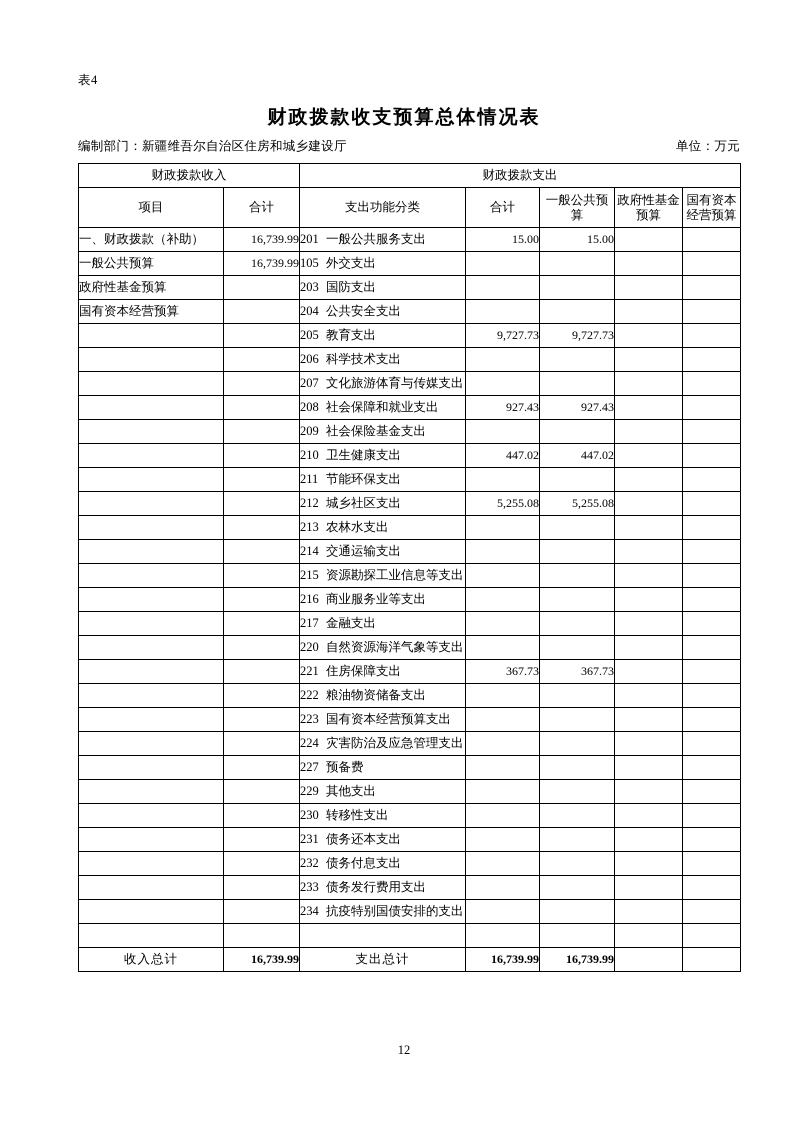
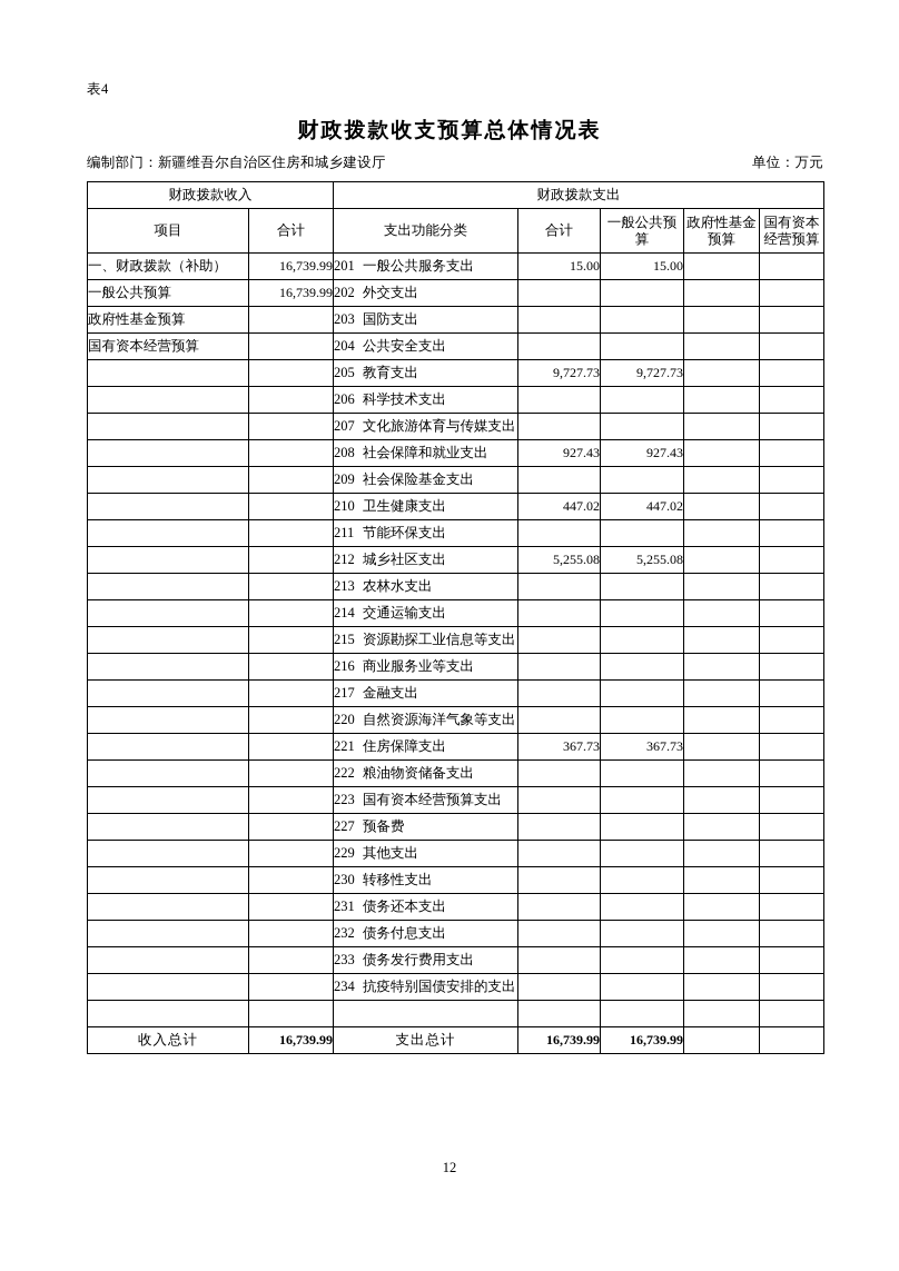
  表4
  财政拨款收支预算总体情况表
  编制部门：新疆维吾尔自治区住房和城乡建设厅
  单位：万元
  财政拨款收入	财政拨款支出
  项目	合计	支出功能分类	合计	一般公共预算	政府性基金预算	国有资本经营预算
  一、财政拨款（补助）	16,739.99	201 一般公共服务支出	15.00	15.00
- 一般公共预算	16,739.99	105 外交支出
+ 一般公共预算	16,739.99	202 外交支出
  政府性基金预算		203 国防支出
  国有资本经营预算		204 公共安全支出
  		205 教育支出	9,727.73	9,727.73
  		206 科学技术支出
  		207 文化旅游体育与传媒支出
  		208 社会保障和就业支出	927.43	927.43
  		209 社会保险基金支出
  		210 卫生健康支出	447.02	447.02
  		211 节能环保支出
  		212 城乡社区支出	5,255.08	5,255.08
  		213 农林水支出
  		214 交通运输支出
  		215 资源勘探工业信息等支出
  		216 商业服务业等支出
  		217 金融支出
  		220 自然资源海洋气象等支出
  		221 住房保障支出	367.73	367.73
  		222 粮油物资储备支出
  		223 国有资本经营预算支出
- 		224 灾害防治及应急管理支出
  		227 预备费
  		229 其他支出
  		230 转移性支出
  		231 债务还本支出
  		232 债务付息支出
  		233 债务发行费用支出
  		234 抗疫特别国债安排的支出
  收入总计	16,739.99	支出总计	16,739.99	16,739.99
  12
